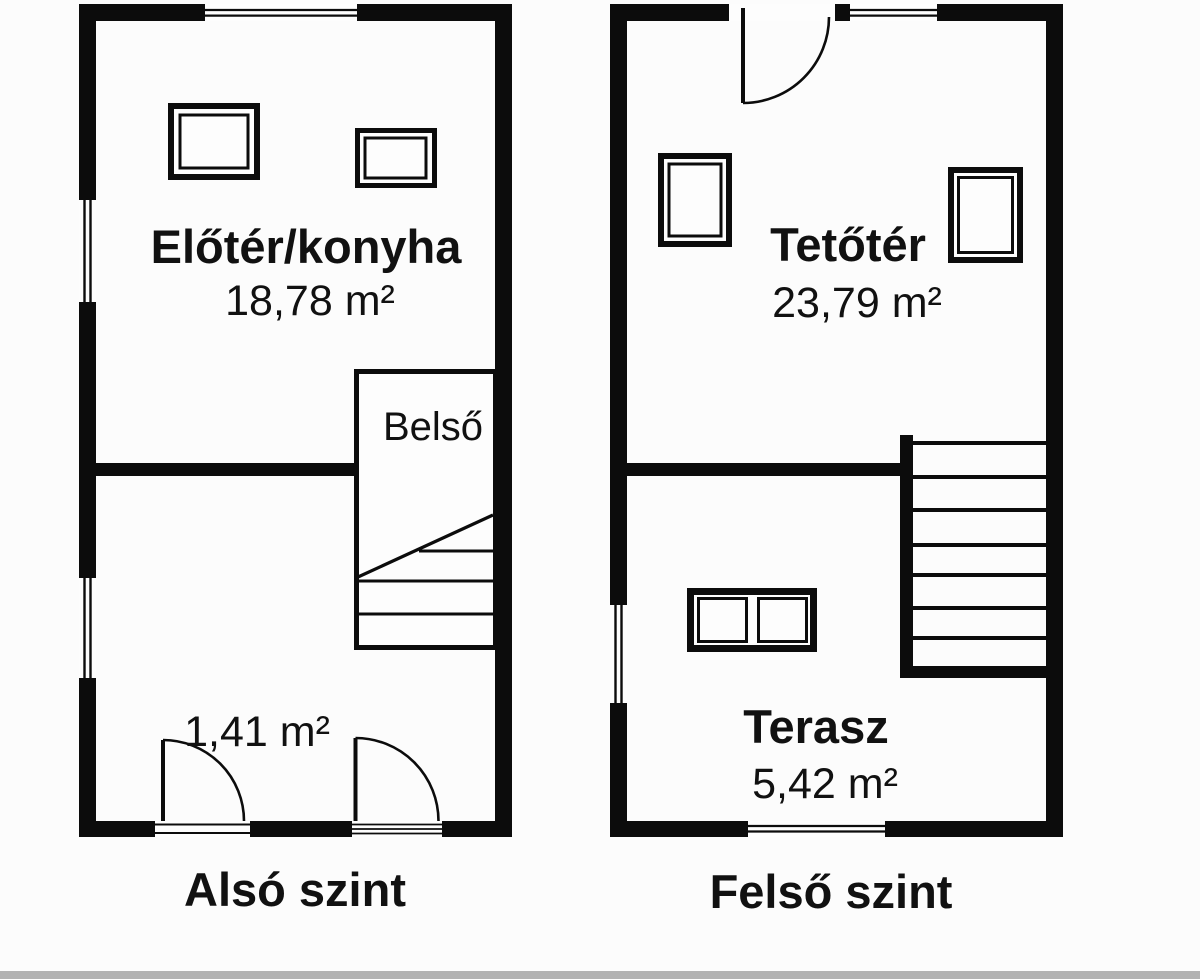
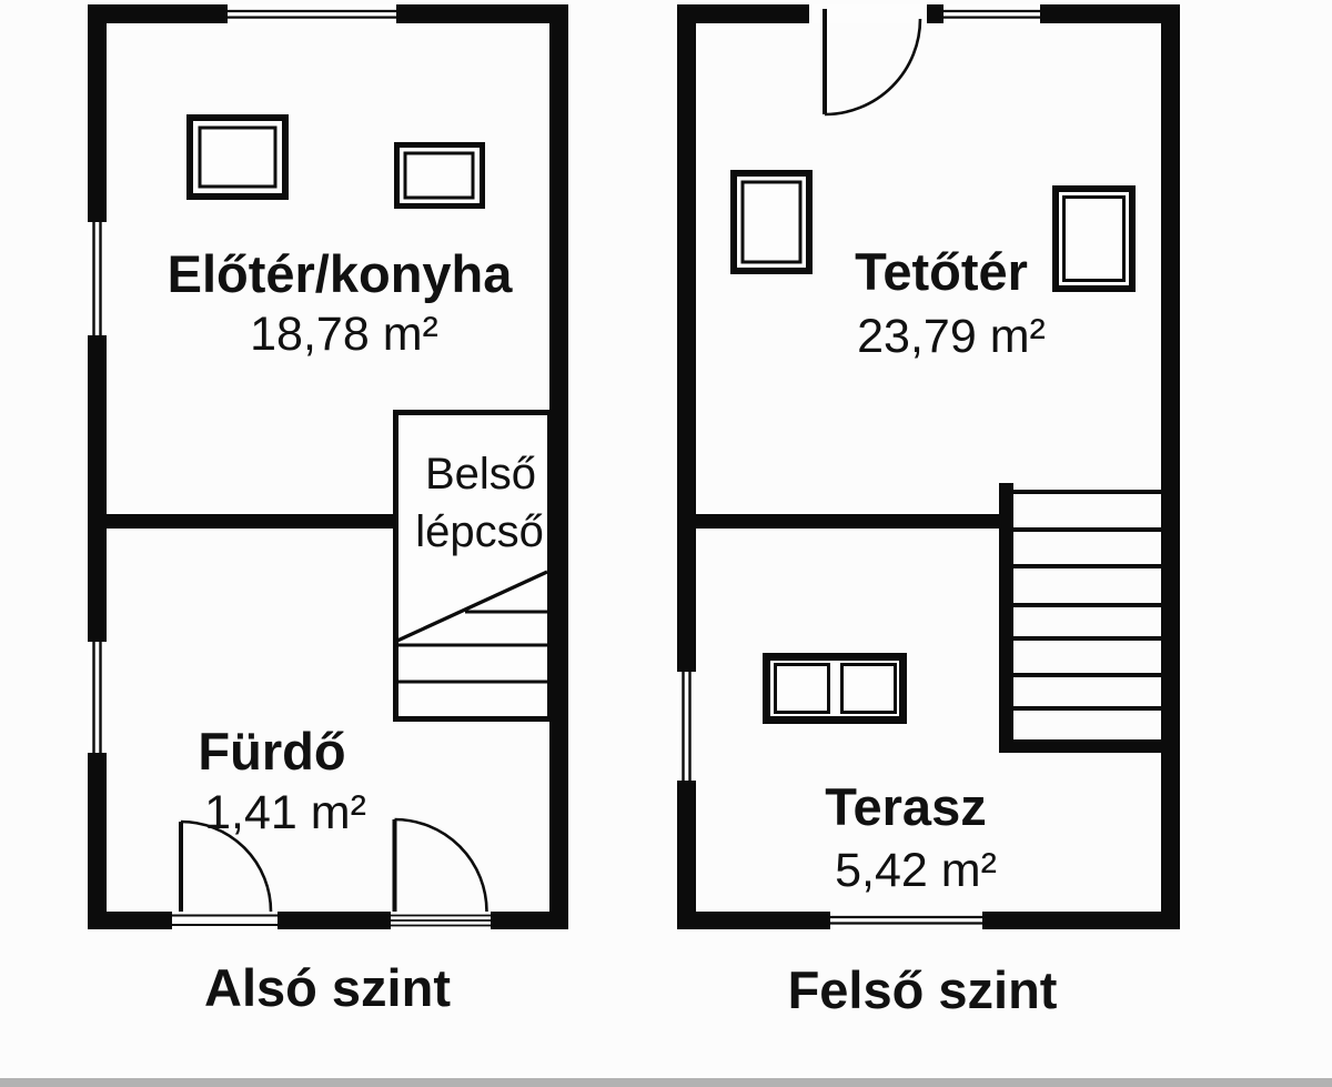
  Előtér/konyha
  18,78 m²
  Belső
+ lépcső
+ Fürdő
  1,41 m²
  Alsó szint
  Tetőtér
  23,79 m²
  Terasz
  5,42 m²
  Felső szint
